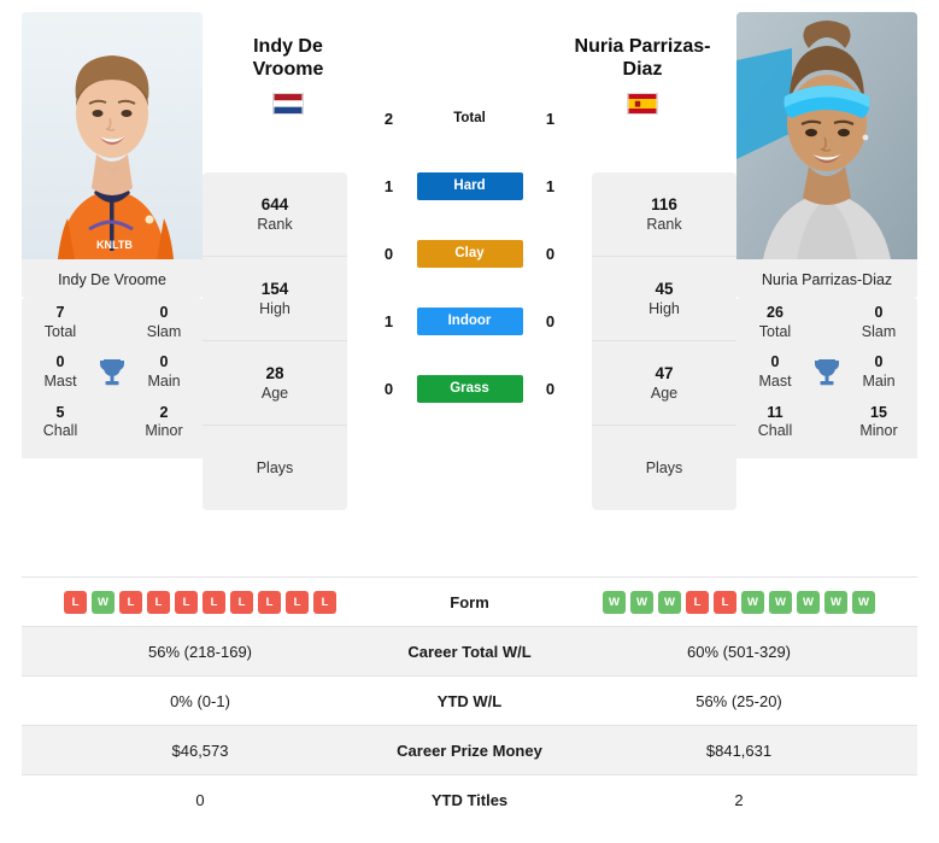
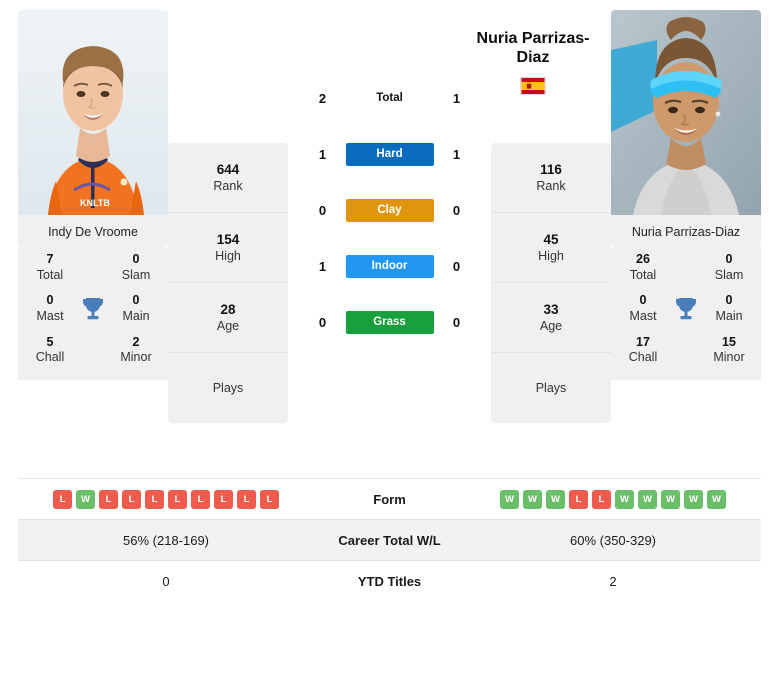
  KNLTB
  Indy De Vroome
  7
  Total
  0
  Slam
  0
  Mast
  0
  Main
  5
  Chall
  2
  Minor
  644
  Rank
  154
  High
  28
  Age
  Plays
  2
  Total
  1
  1
  Hard
  1
  0
  Clay
  0
  1
  Indoor
  0
  0
  Grass
  0
  116
  Rank
  45
  High
- 47
+ 33
  Age
  Plays
  Nuria Parrizas-Diaz
  26
  Total
  0
  Slam
  0
  Mast
  0
  Main
- 11
+ 17
  Chall
  15
  Minor
- Indy De
- Vroome
  Nuria Parrizas-
  Diaz
  L W L L L L L L L L	Form	W W W L L W W W W W
- 56% (218-169)	Career Total W/L	60% (501-329)
+ 56% (218-169)	Career Total W/L	60% (350-329)
- 0% (0-1)	YTD W/L	56% (25-20)
- $46,573	Career Prize Money	$841,631
  0	YTD Titles	2
